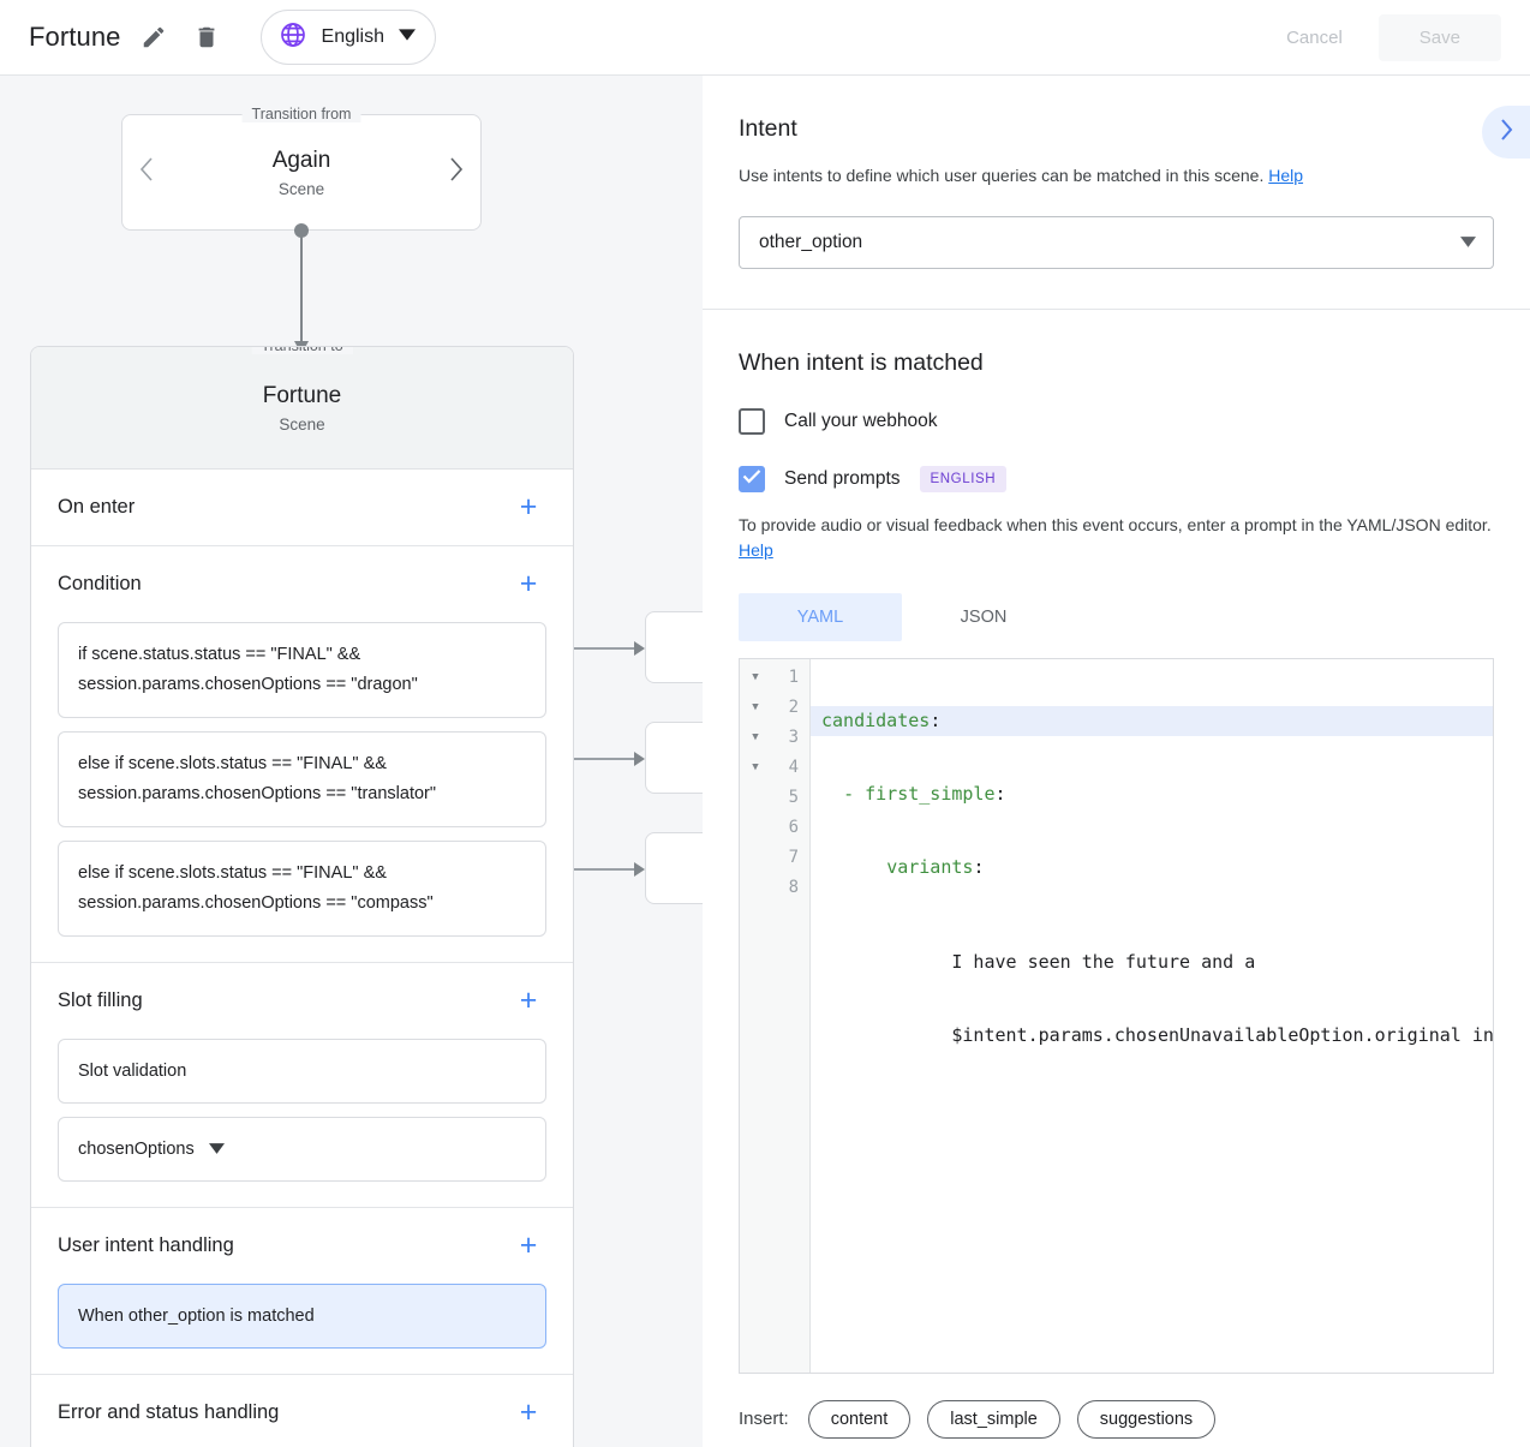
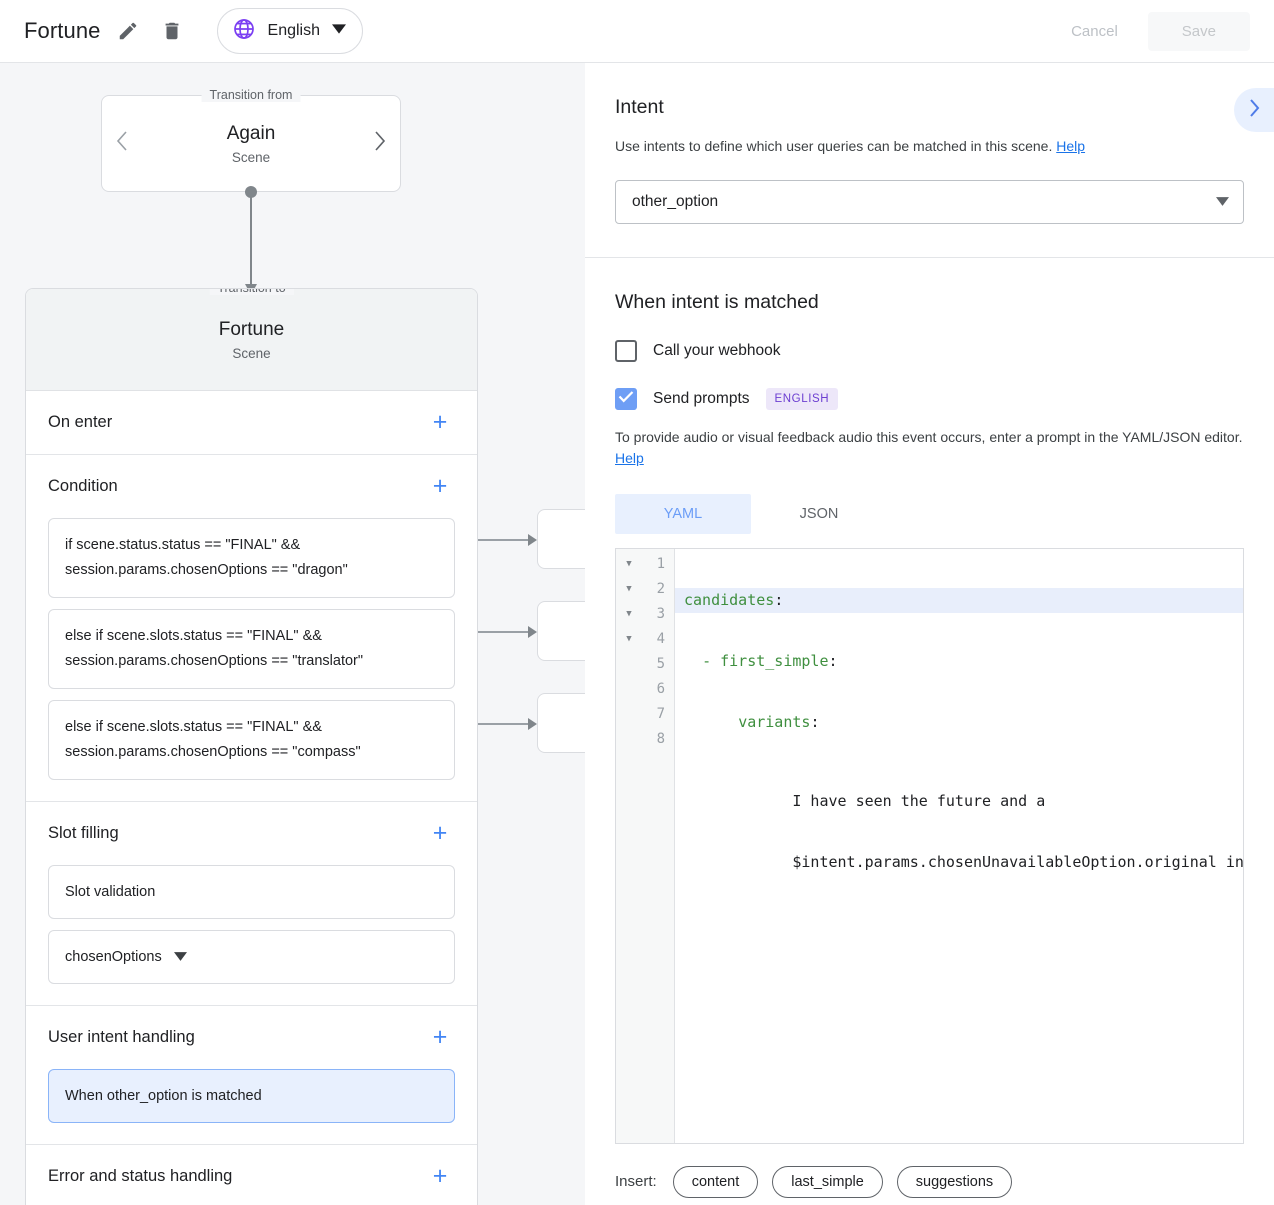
  Fortune
  English
  Cancel
  Save
  Transition from
  Again
  Scene
  Fortune
  Scene
  On enter
  +
  Condition
  +
  if scene.status.status == "FINAL" &&
  session.params.chosenOptions == "dragon"
  else if scene.slots.status == "FINAL" &&
  session.params.chosenOptions == "translator"
  else if scene.slots.status == "FINAL" &&
  session.params.chosenOptions == "compass"
  Slot filling
  +
  Slot validation
  chosenOptions
  User intent handling
  +
  When other_option is matched
  Error and status handling
  +
  Intent
  Use intents to define which user queries can be matched in this scene. Help
  other_option
  When intent is matched
  Call your webhook
  Send prompts
  ENGLISH
- To provide audio or visual feedback when this event occurs, enter a prompt in the YAML/JSON editor. Help
+ To provide audio or visual feedback audio this event occurs, enter a prompt in the YAML/JSON editor. Help
  YAML
  JSON
  ▼
  1
  ▼
  2
  ▼
  3
  ▼
  4
  5
  6
  7
  8
  candidates:
  - first_simple:
  variants:
  I have seen the future and a
  $intent.params.chosenUnavailableOption.original in
  Insert:
  content
  last_simple
  suggestions
